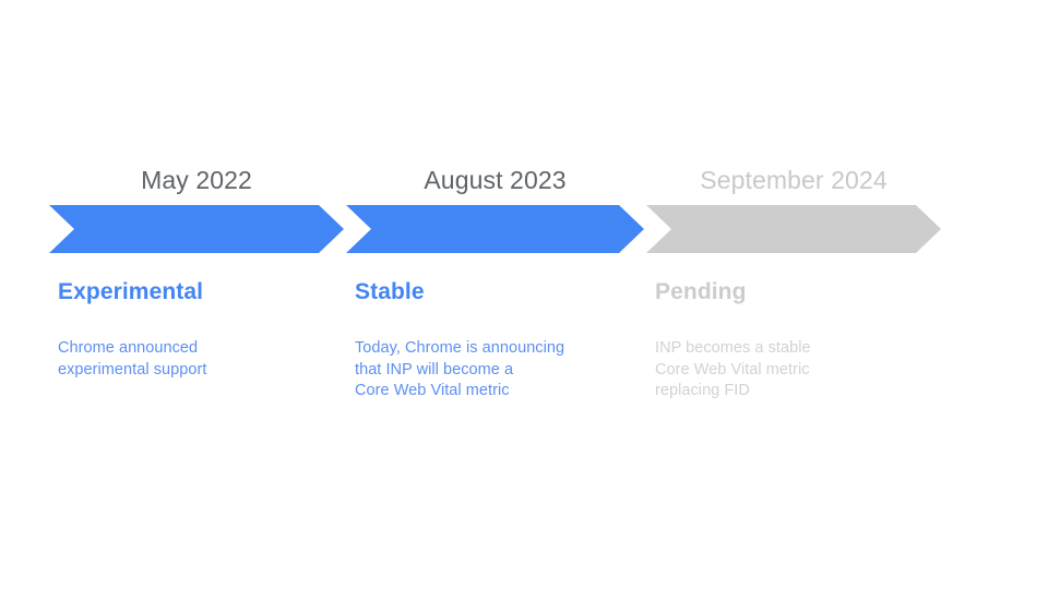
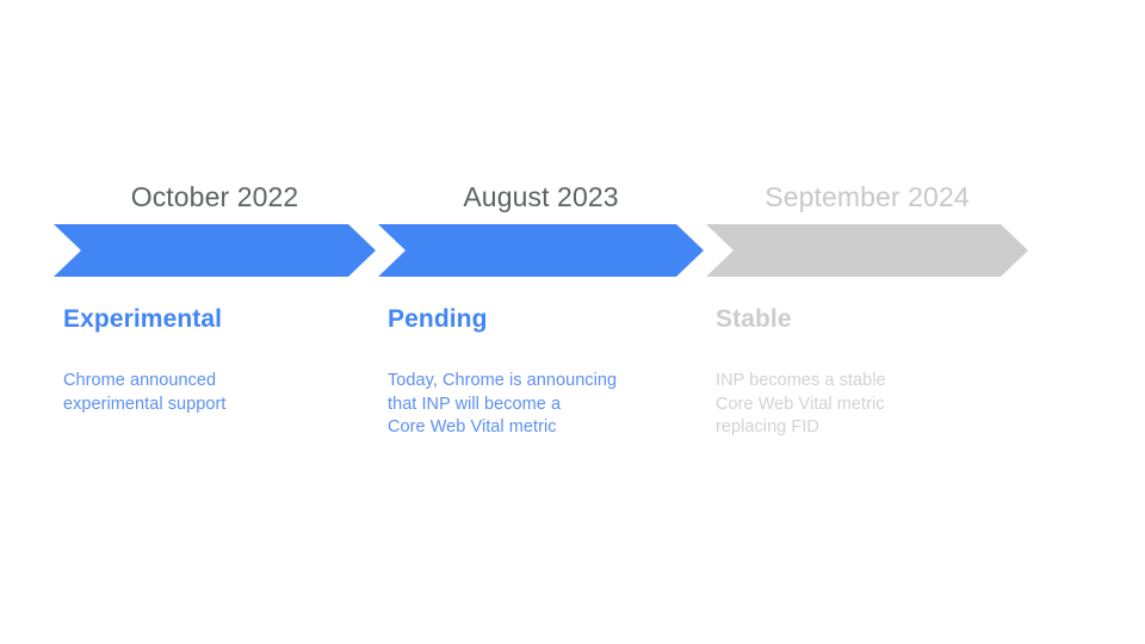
- May 2022
+ October 2022
  Experimental
  Chrome announced
  experimental support
  August 2023
- Stable
+ Pending
  Today, Chrome is announcing
  that INP will become a
  Core Web Vital metric
  September 2024
- Pending
+ Stable
  INP becomes a stable
  Core Web Vital metric
  replacing FID
